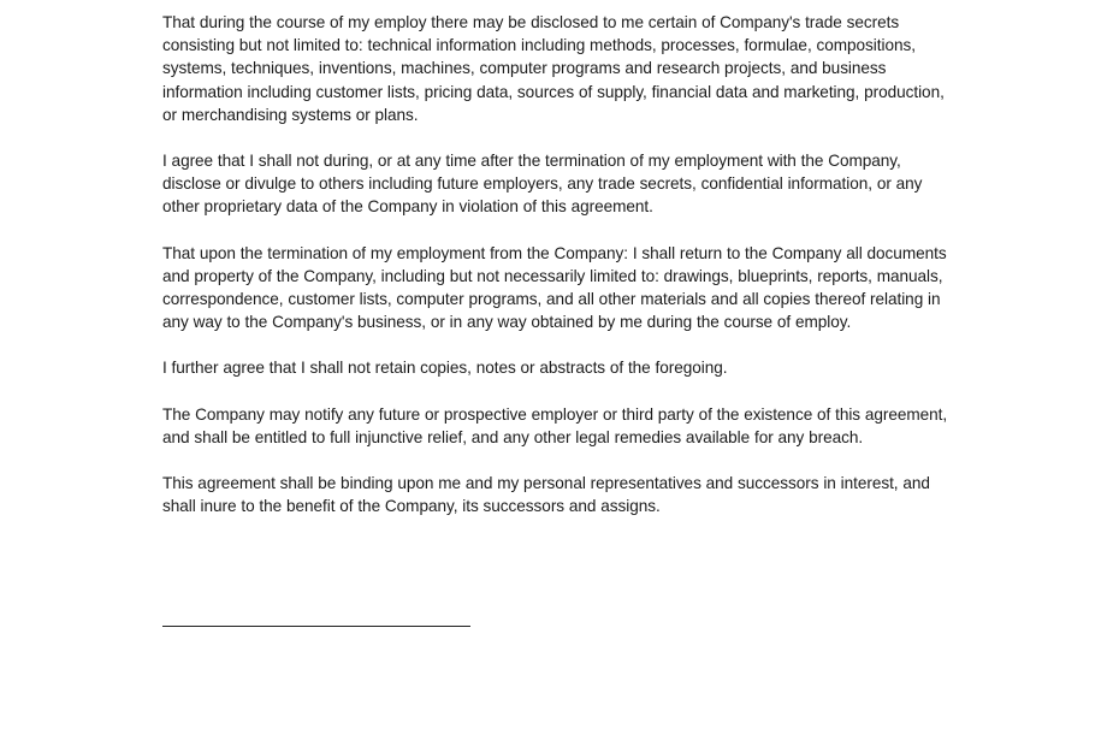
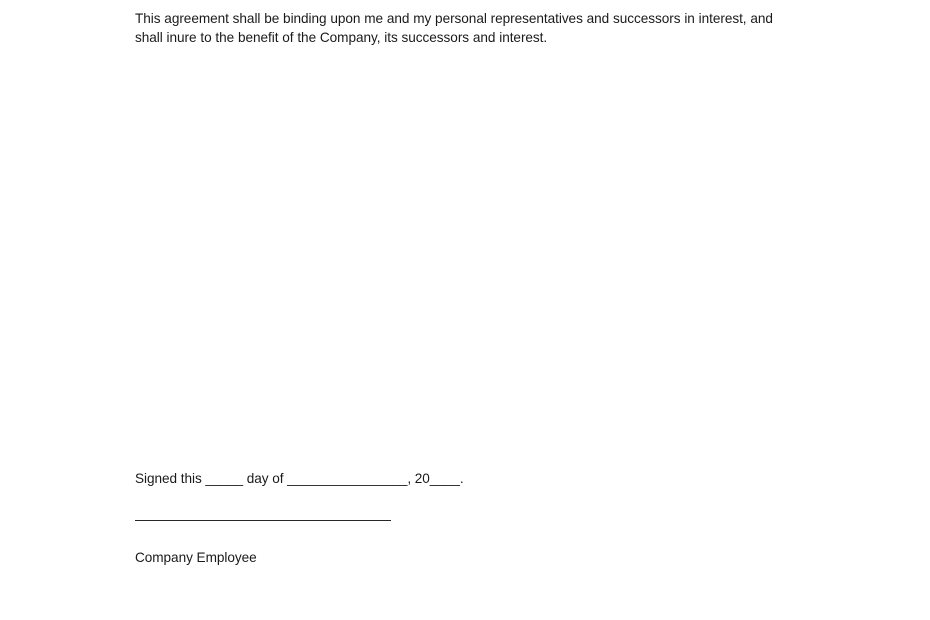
- That during the course of my employ there may be disclosed to me certain of Company's trade secrets consisting but not limited to: technical information including methods, processes, formulae, compositions, systems, techniques, inventions, machines, computer programs and research projects, and business information including customer lists, pricing data, sources of supply, financial data and marketing, production, or merchandising systems or plans.
- I agree that I shall not during, or at any time after the termination of my employment with the Company, disclose or divulge to others including future employers, any trade secrets, confidential information, or any other proprietary data of the Company in violation of this agreement.
- That upon the termination of my employment from the Company: I shall return to the Company all documents and property of the Company, including but not necessarily limited to: drawings, blueprints, reports, manuals, correspondence, customer lists, computer programs, and all other materials and all copies thereof relating in any way to the Company's business, or in any way obtained by me during the course of employ.
- I further agree that I shall not retain copies, notes or abstracts of the foregoing.
- The Company may notify any future or prospective employer or third party of the existence of this agreement, and shall be entitled to full injunctive relief, and any other legal remedies available for any breach.
- This agreement shall be binding upon me and my personal representatives and successors in interest, and shall inure to the benefit of the Company, its successors and assigns.
+ This agreement shall be binding upon me and my personal representatives and successors in interest, and shall inure to the benefit of the Company, its successors and interest.
+ Signed this _____ day of ________________, 20____.
+ Company Employee
